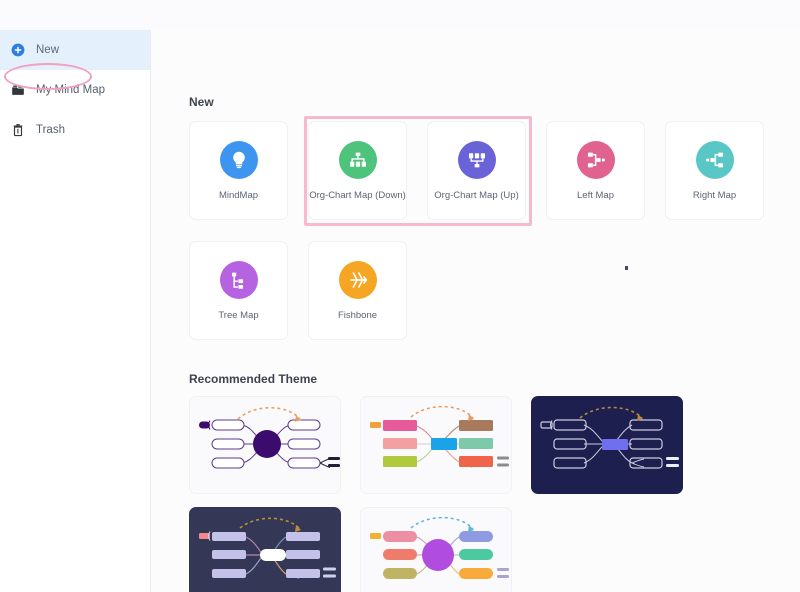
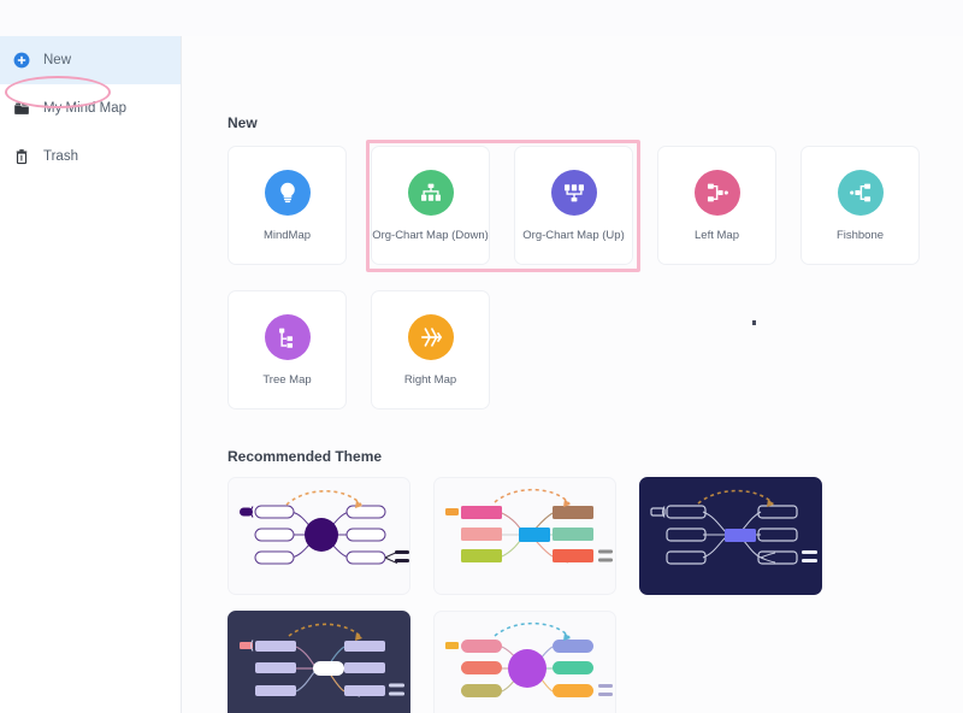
  New
  My Mind Map
  Trash
  New
  MindMap
  Org-Chart Map (Down)
  Org-Chart Map (Up)
  Left Map
- Right Map
+ Fishbone
  Tree Map
- Fishbone
+ Right Map
  Recommended Theme
